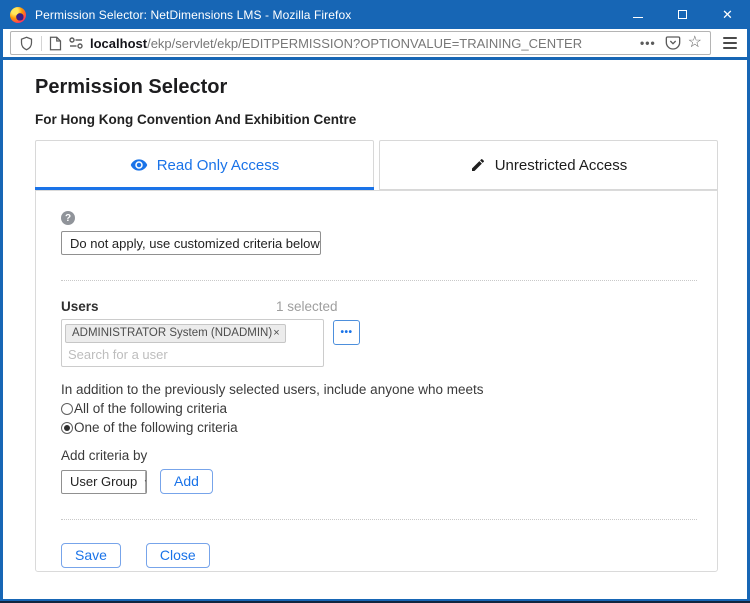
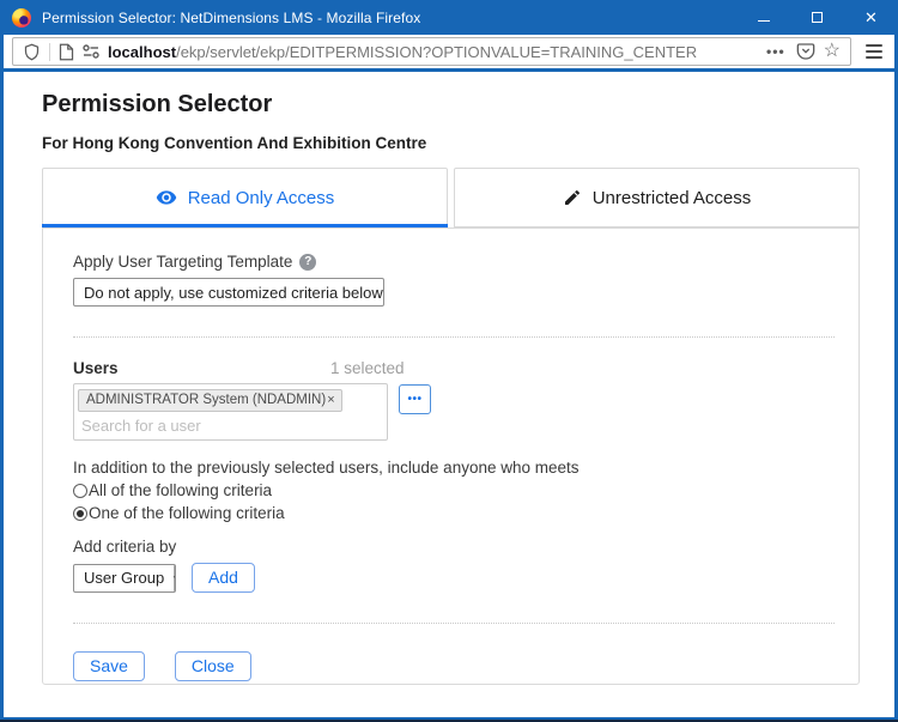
  Permission Selector: NetDimensions LMS - Mozilla Firefox
  ✕
  localhost/ekp/servlet/ekp/EDITPERMISSION?OPTIONVALUE=TRAINING_CENTER
  •••
  ☆
  Permission Selector
  For Hong Kong Convention And Exhibition Centre
  Read Only Access
  Unrestricted Access
+ Apply User Targeting Template
  ?
  Do not apply, use customized criteria below
  Users
  1 selected
  ADMINISTRATOR System (NDADMIN)
  ×
  Search for a user
  •••
  In addition to the previously selected users, include anyone who meets
  All of the following criteria
  One of the following criteria
  Add criteria by
  User Group
  Add
  Save
  Close
